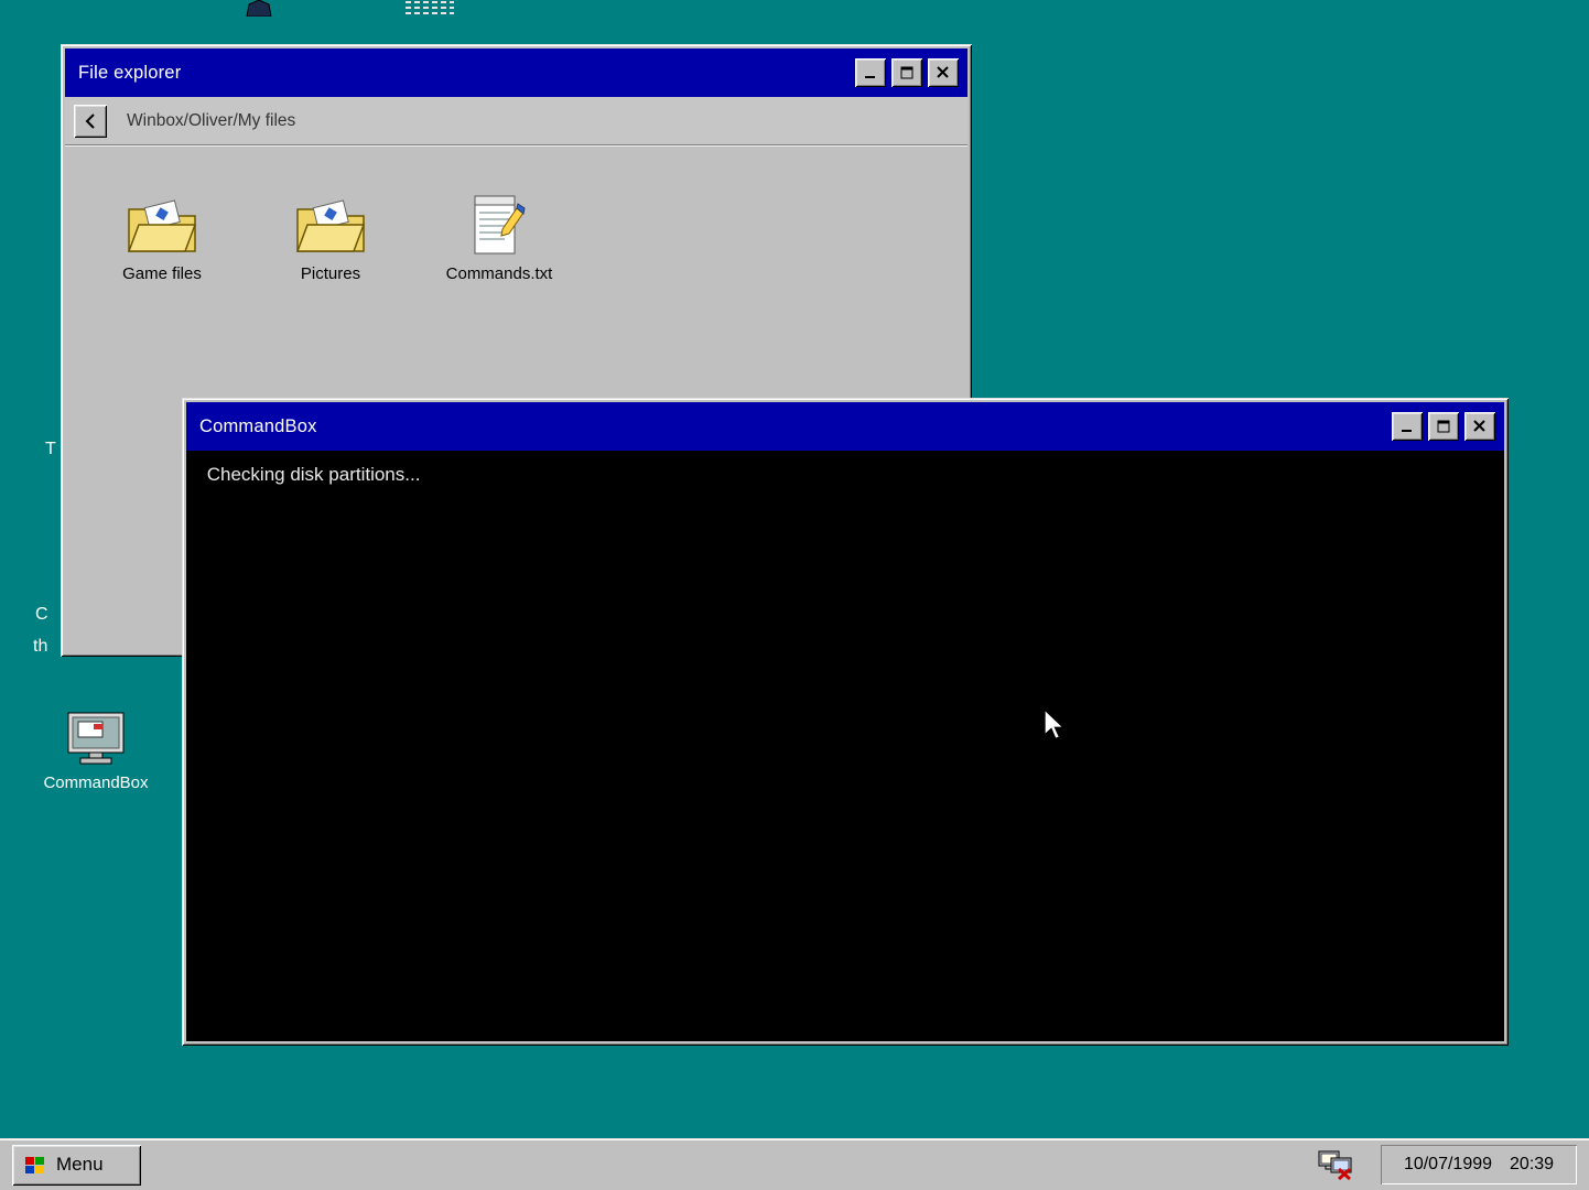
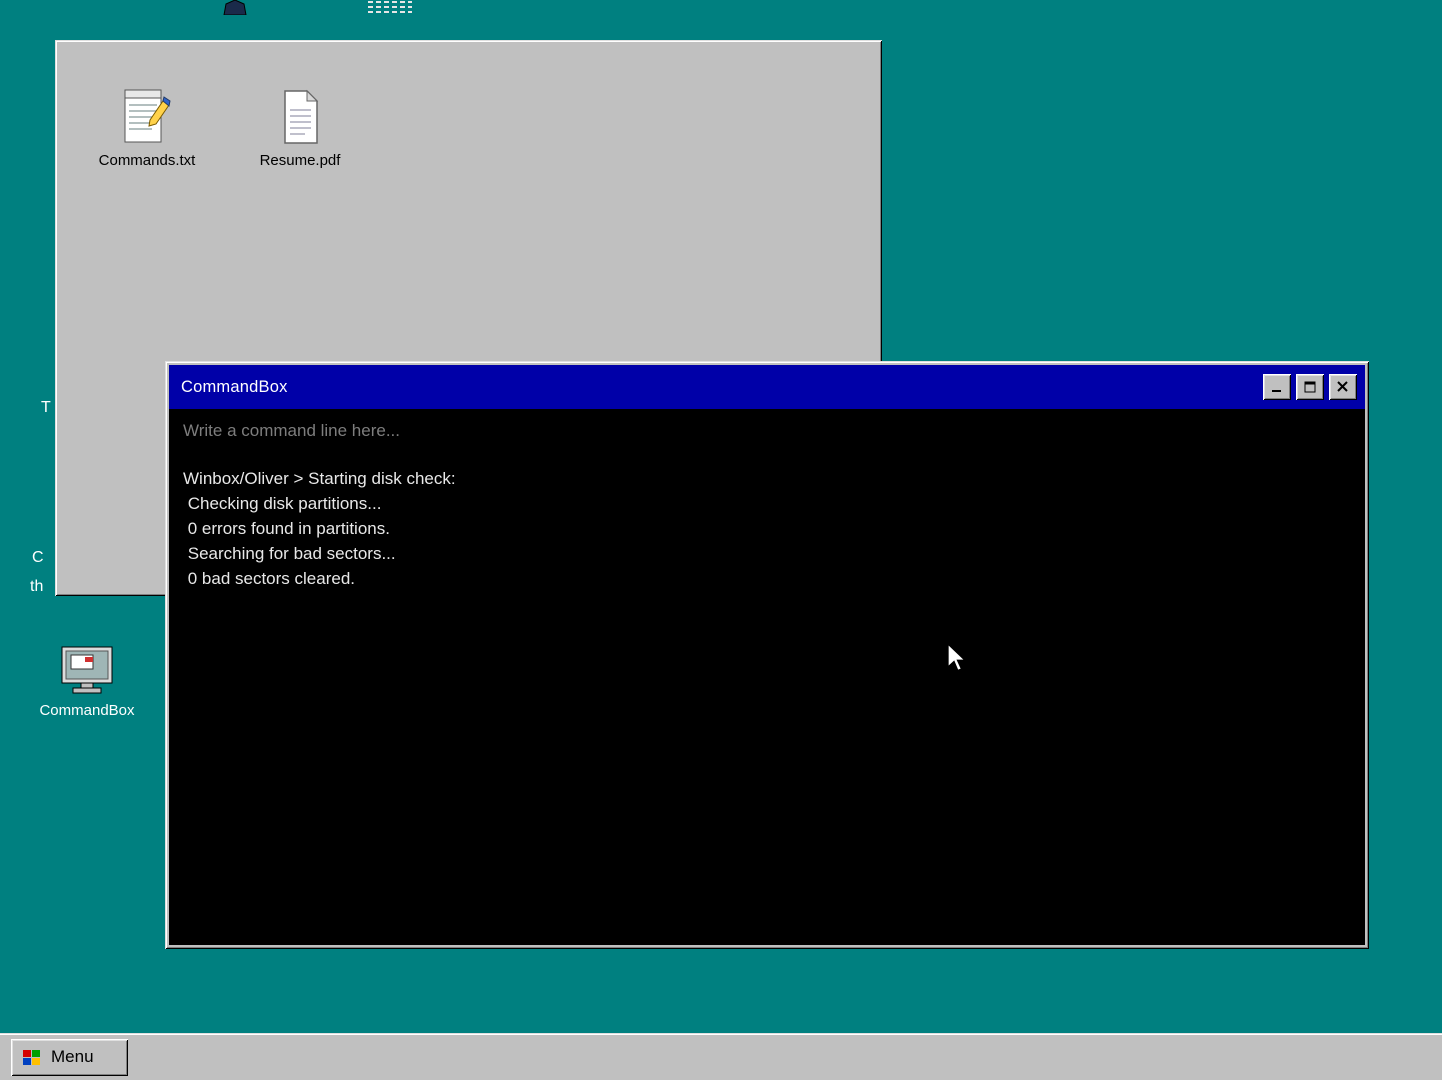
  T
  C
  th
  CommandBox
- File explorer
- Winbox/Oliver/My files
- Game files
- Pictures
  Commands.txt
+ Resume.pdf
  CommandBox
+ Write a command line here...
+ Winbox/Oliver > Starting disk check:
  Checking disk partitions...
+ 0 errors found in partitions.
+ Searching for bad sectors...
+ 0 bad sectors cleared.
  Menu
- 10/07/1999
- 20:39
